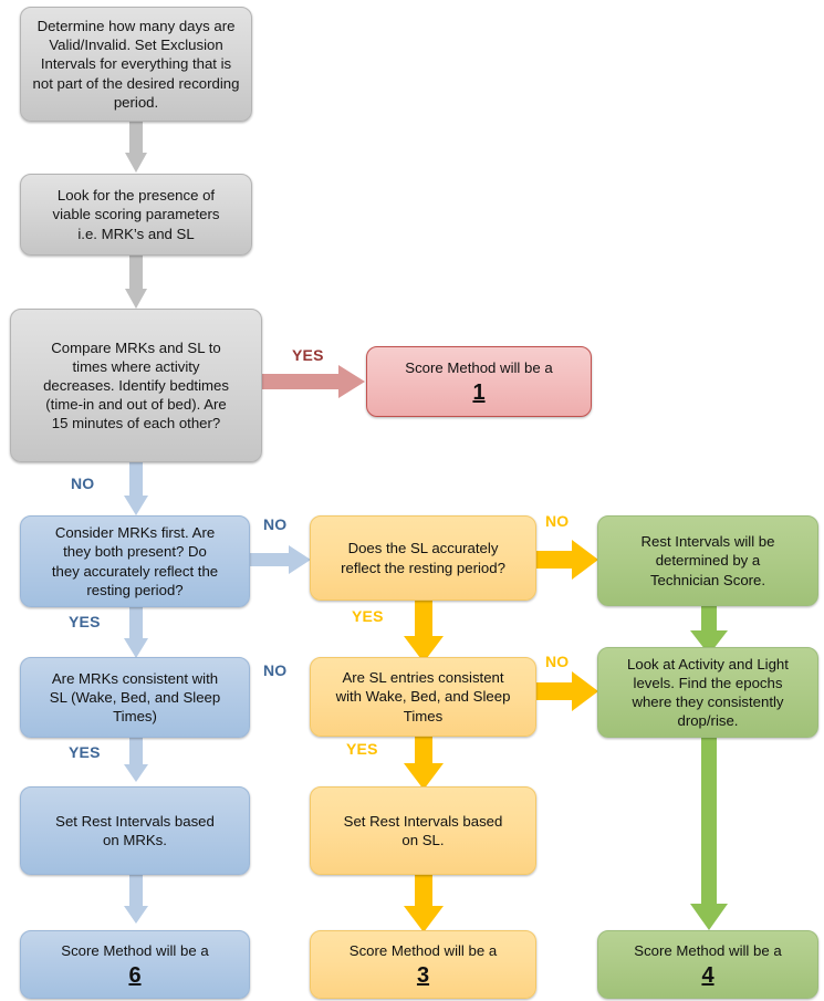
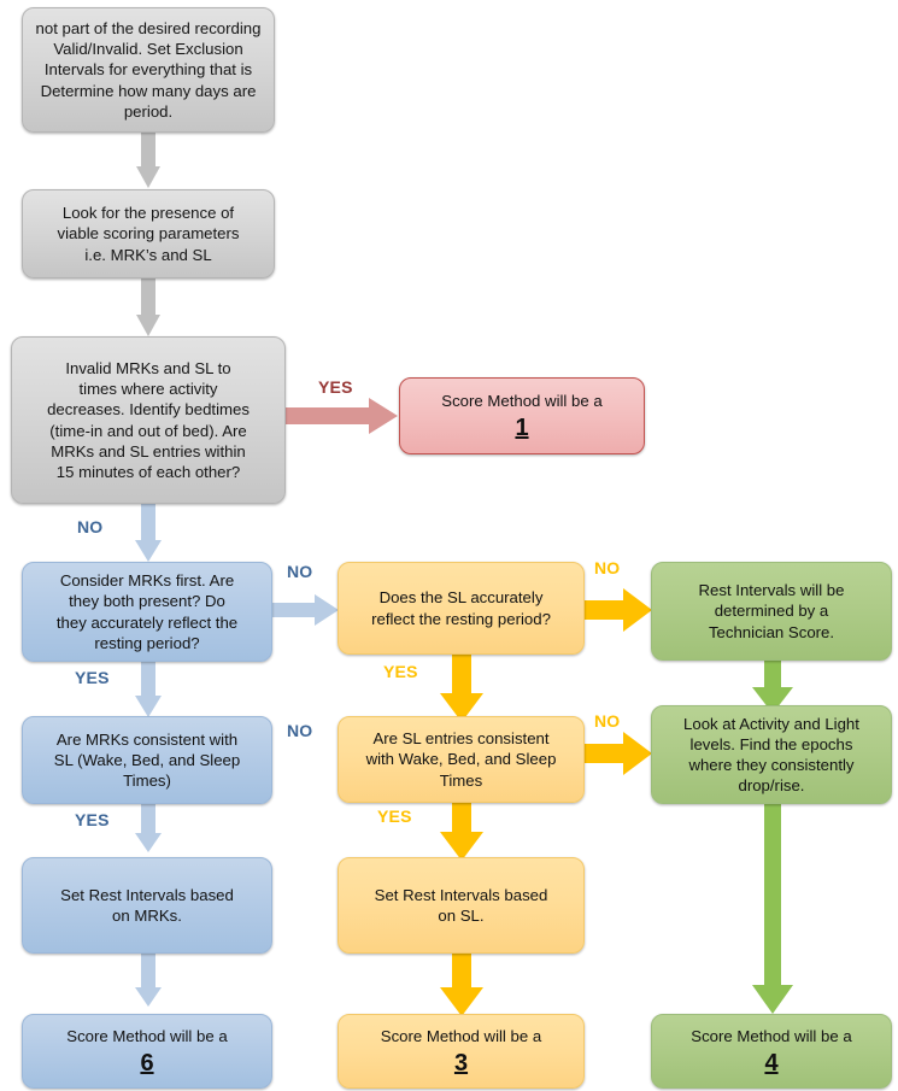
  YES
  NO
  NO
  YES
  NO
  YES
  NO
  YES
  NO
  YES
- Determine how many days are
+ not part of the desired recording
  Valid/Invalid. Set Exclusion
  Intervals for everything that is
- not part of the desired recording
+ Determine how many days are
  period.
  Look for the presence of
  viable scoring parameters
  i.e. MRK’s and SL
- Compare MRKs and SL to
+ Invalid MRKs and SL to
  times where activity
  decreases. Identify bedtimes
  (time-in and out of bed). Are
+ MRKs and SL entries within
  15 minutes of each other?
  Score Method will be a
  1
  Consider MRKs first. Are
  they both present? Do
  they accurately reflect the
  resting period?
  Does the SL accurately
  reflect the resting period?
  Rest Intervals will be
  determined by a
  Technician Score.
  Are MRKs consistent with
  SL (Wake, Bed, and Sleep
  Times)
  Are SL entries consistent
  with Wake, Bed, and Sleep
  Times
  Look at Activity and Light
  levels. Find the epochs
  where they consistently
  drop/rise.
  Set Rest Intervals based
  on MRKs.
  Set Rest Intervals based
  on SL.
  Score Method will be a
  6
  Score Method will be a
  3
  Score Method will be a
  4
